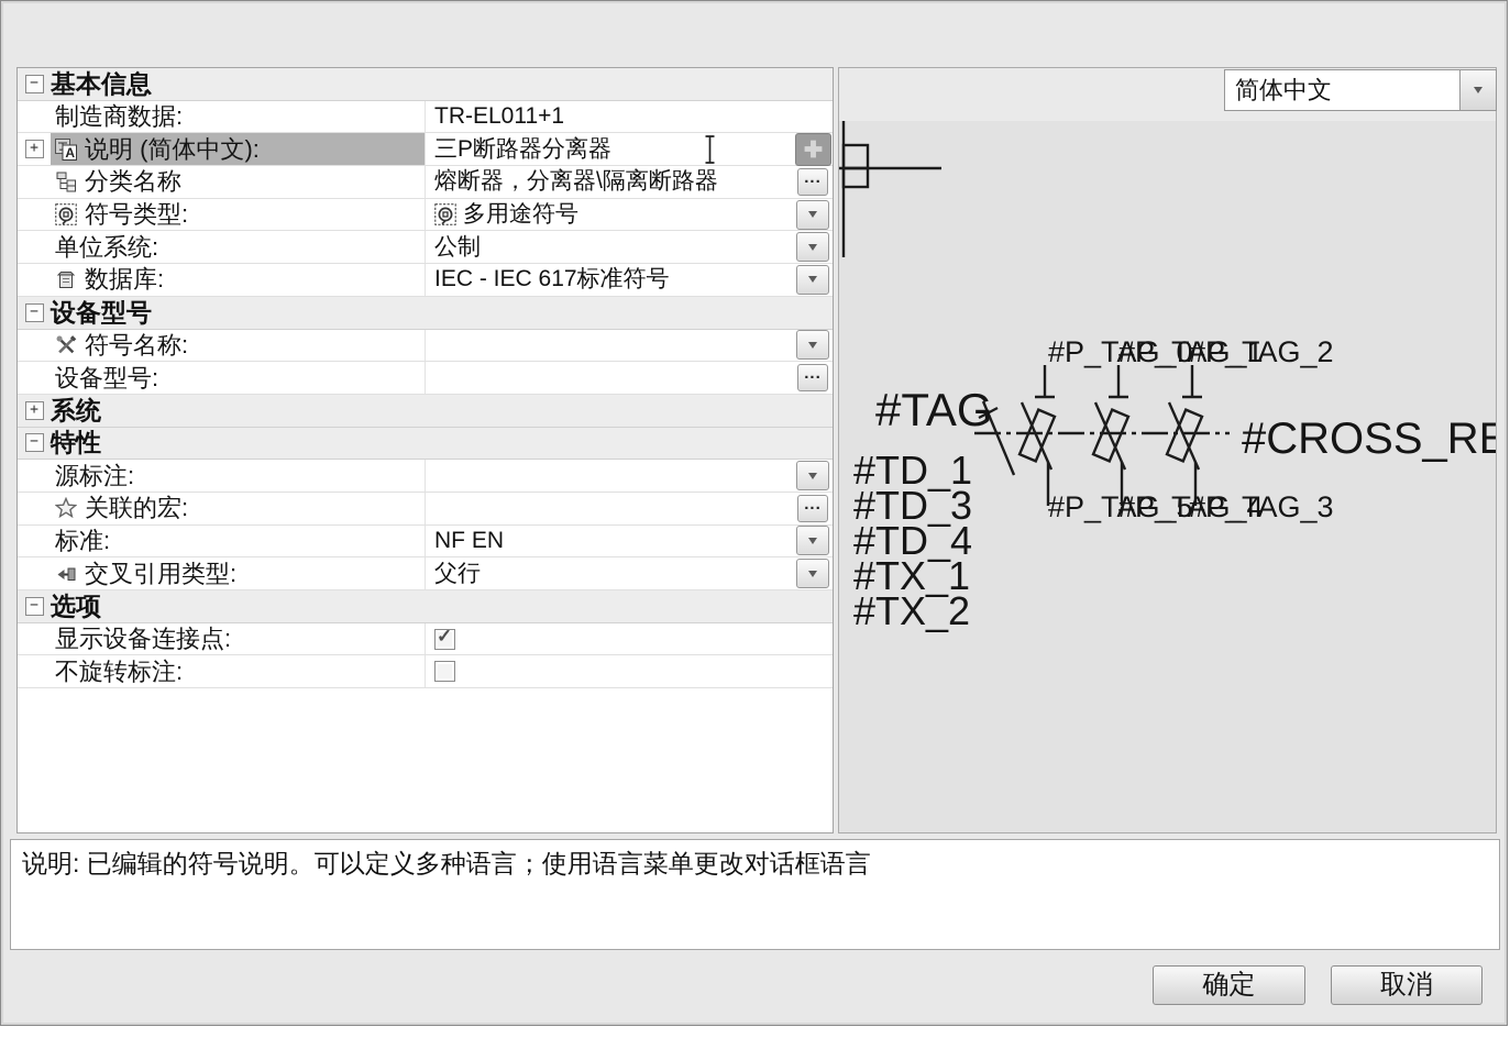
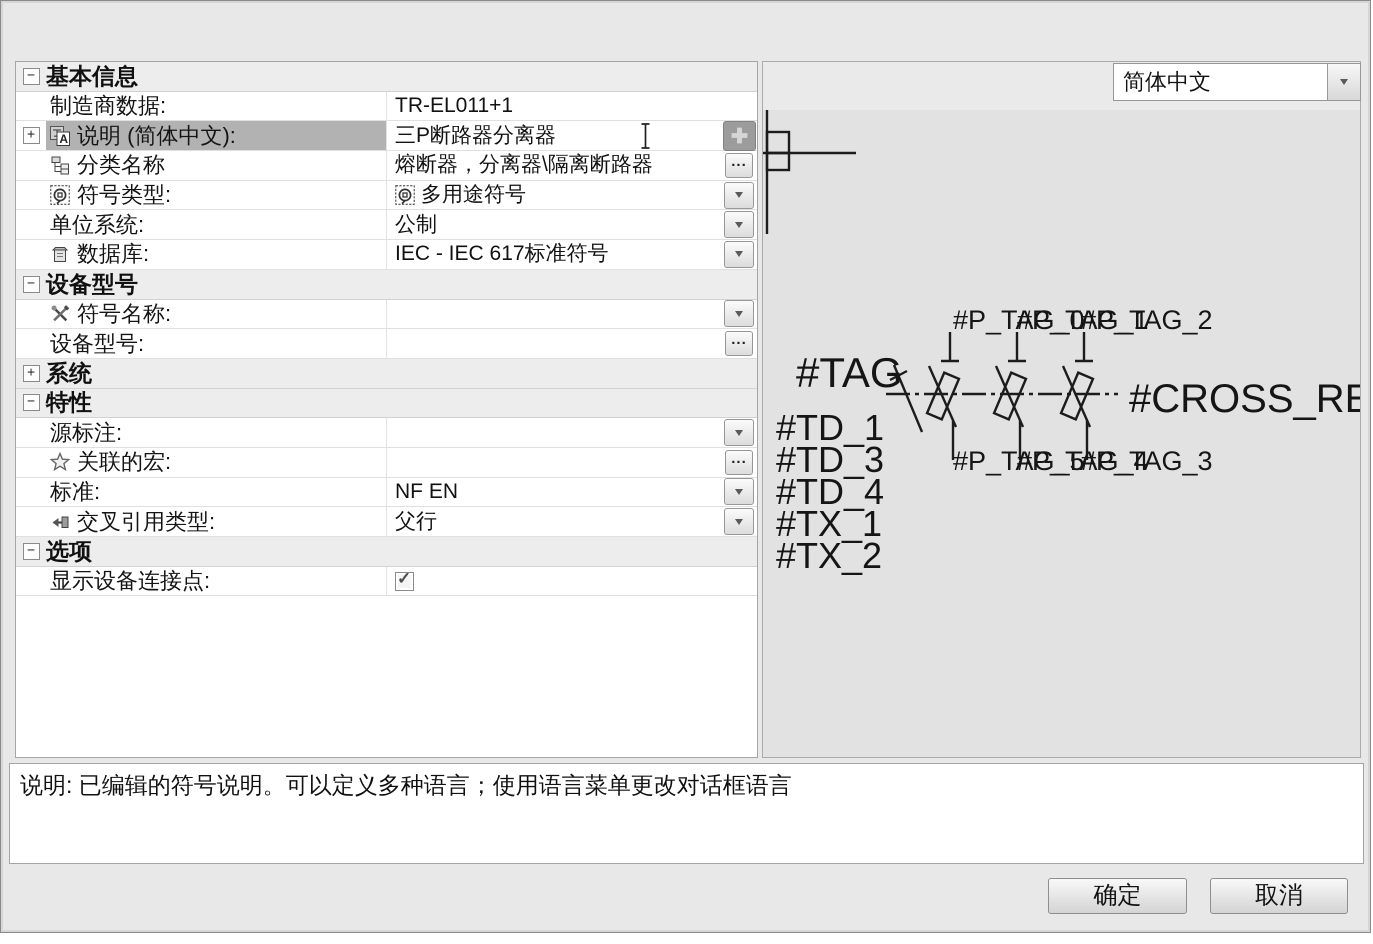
  −
  基本信息
  制造商数据:
  TR-EL011+1
  +
  A
  说明 (简体中文):
  三P断路器分离器
  分类名称
  熔断器，分离器\隔离断路器
  ...
  符号类型:
  多用途符号
  单位系统:
  公制
  数据库:
  IEC - IEC 617标准符号
  −
  设备型号
  符号名称:
  设备型号:
  ...
  +
  系统
  −
  特性
  源标注:
  关联的宏:
  ...
  标准:
  NF EN
  交叉引用类型:
  父行
  −
  选项
  显示设备连接点:
- 不旋转标注:
  #TAG
  #CROSS_RE
  #TD_1
  #TD_3
  #TD_4
  #TX_1
  #TX_2
  #P_TAG_0
  #P_TAG_1
  #P_TAG_2
  #P_TAG_5
  #P_TAG_4
  #P_TAG_3
  简体中文
  说明: 已编辑的符号说明。可以定义多种语言；使用语言菜单更改对话框语言
  确定
  取消
